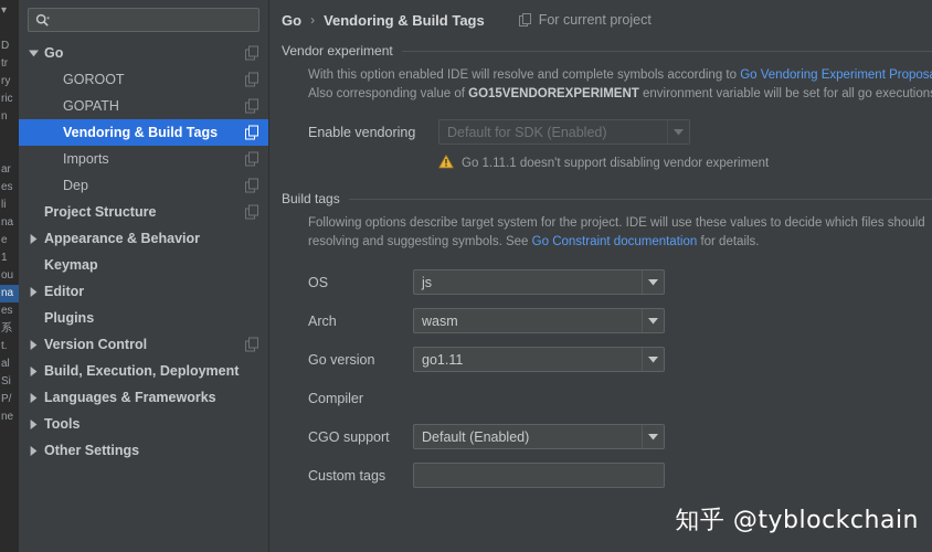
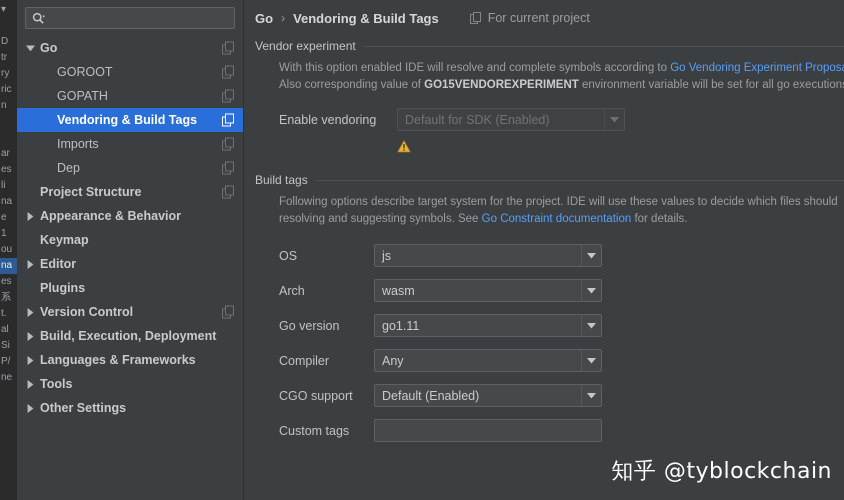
  ▾
  D
  tr
  ry
  ric
  n
  ar
  es
  li
  na
  e
  1
  ou
  na
  es
  系
  t.
  al
  Si
  P/
  ne
  Go
  GOROOT
  GOPATH
  Vendoring & Build Tags
  Imports
  Dep
  Project Structure
  Appearance & Behavior
  Keymap
  Editor
  Plugins
  Version Control
  Build, Execution, Deployment
  Languages & Frameworks
  Tools
  Other Settings
  Go
  ›
  Vendoring & Build Tags
  For current project
  Vendor experiment
  With this option enabled IDE will resolve and complete symbols according to Go Vendoring Experiment Propos
  Also corresponding value of GO15VENDOREXPERIMENT environment variable will be set for all go execution
  Enable vendoring
  Default for SDK (Enabled)
- Go 1.11.1 doesn't support disabling vendor experiment
  Build tags
  Following options describe target system for the project. IDE will use these values to decide which files should
  resolving and suggesting symbols. See Go Constraint documentation for details.
  OS
  js
  Arch
  wasm
  Go version
  go1.11
  Compiler
+ Any
  CGO support
  Default (Enabled)
  Custom tags
  知乎 @tyblockchain
